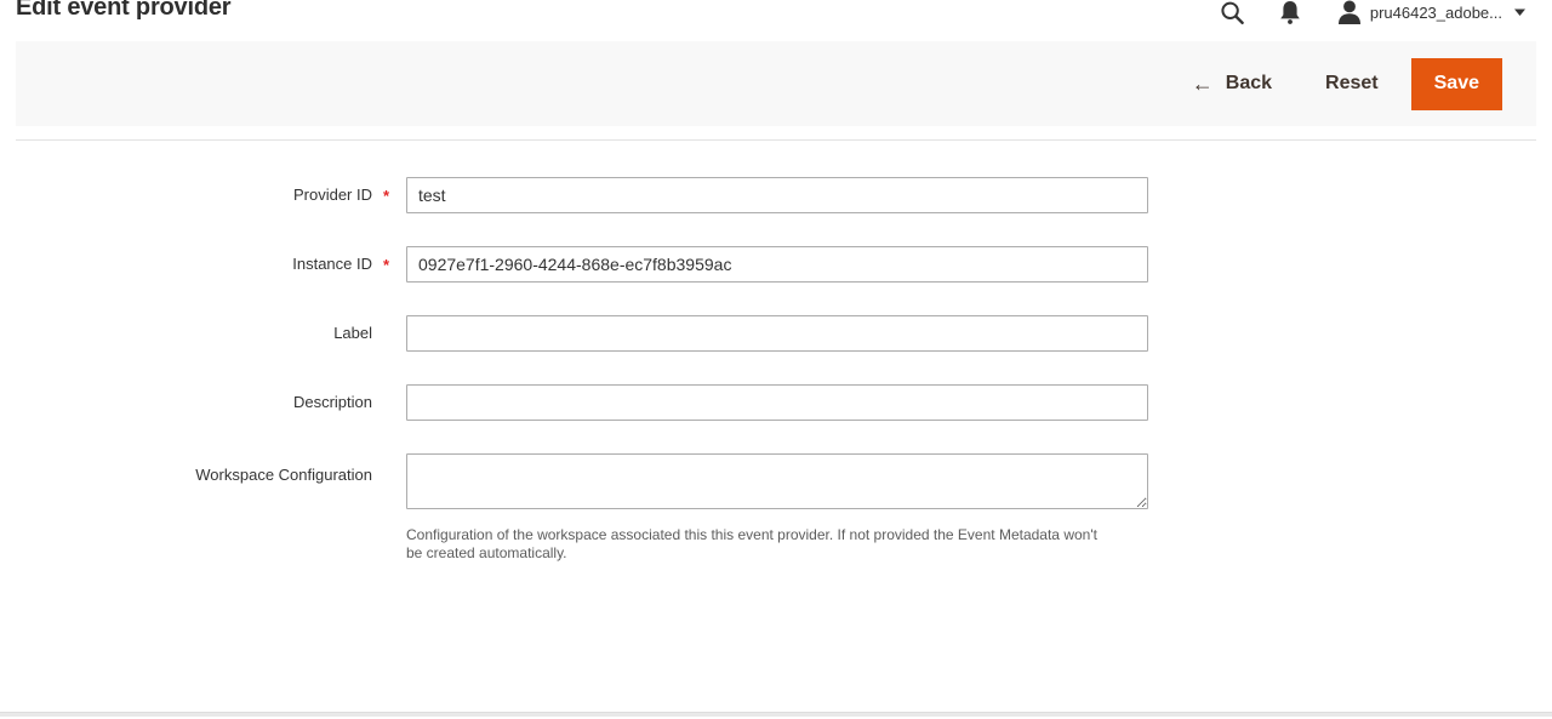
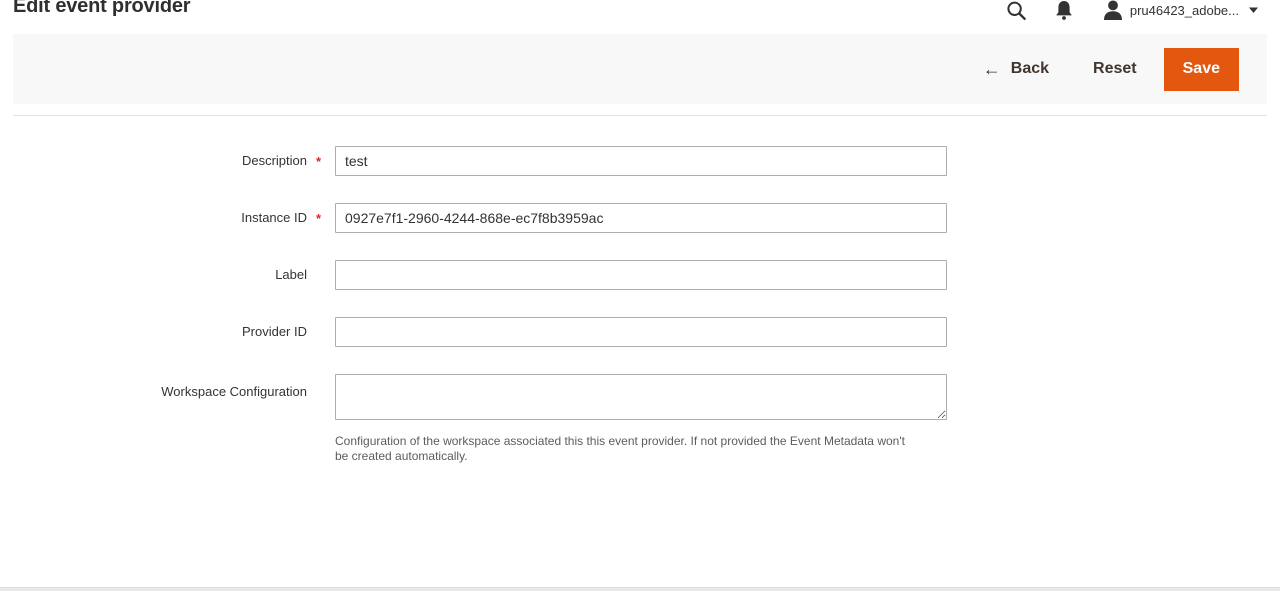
  Edit event provider
  pru46423_adobe...
  ←
  Back
  Reset
  Save
- Provider ID
+ Description
  *
  test
  Instance ID
  *
  0927e7f1-2960-4244-868e-ec7f8b3959ac
  Label
- Description
+ Provider ID
  Workspace Configuration
  Configuration of the workspace associated this this event provider. If not provided the Event Metadata won't be created automatically.
